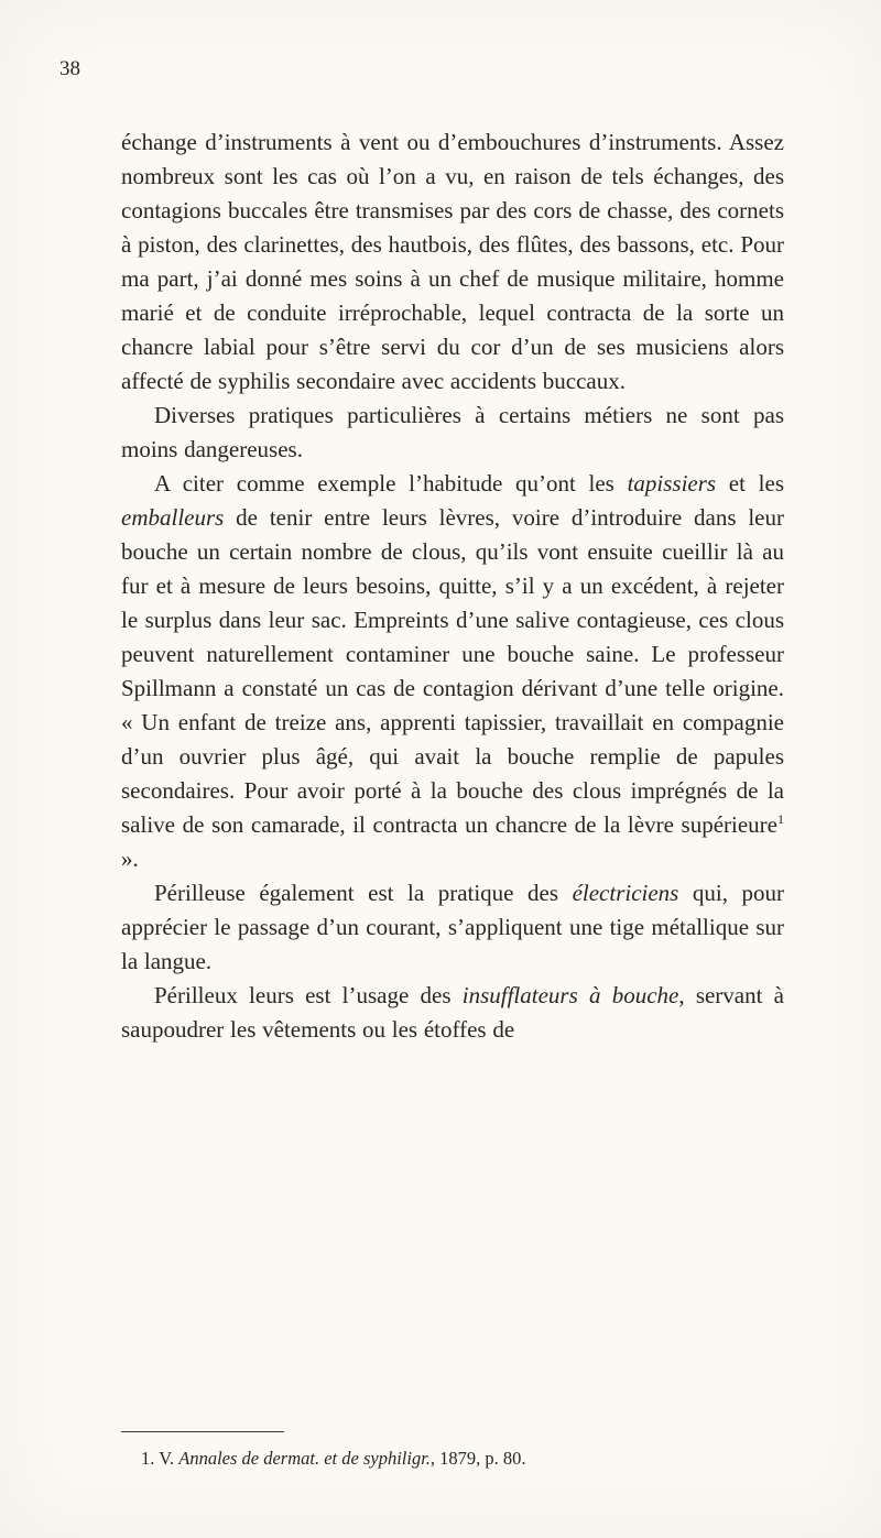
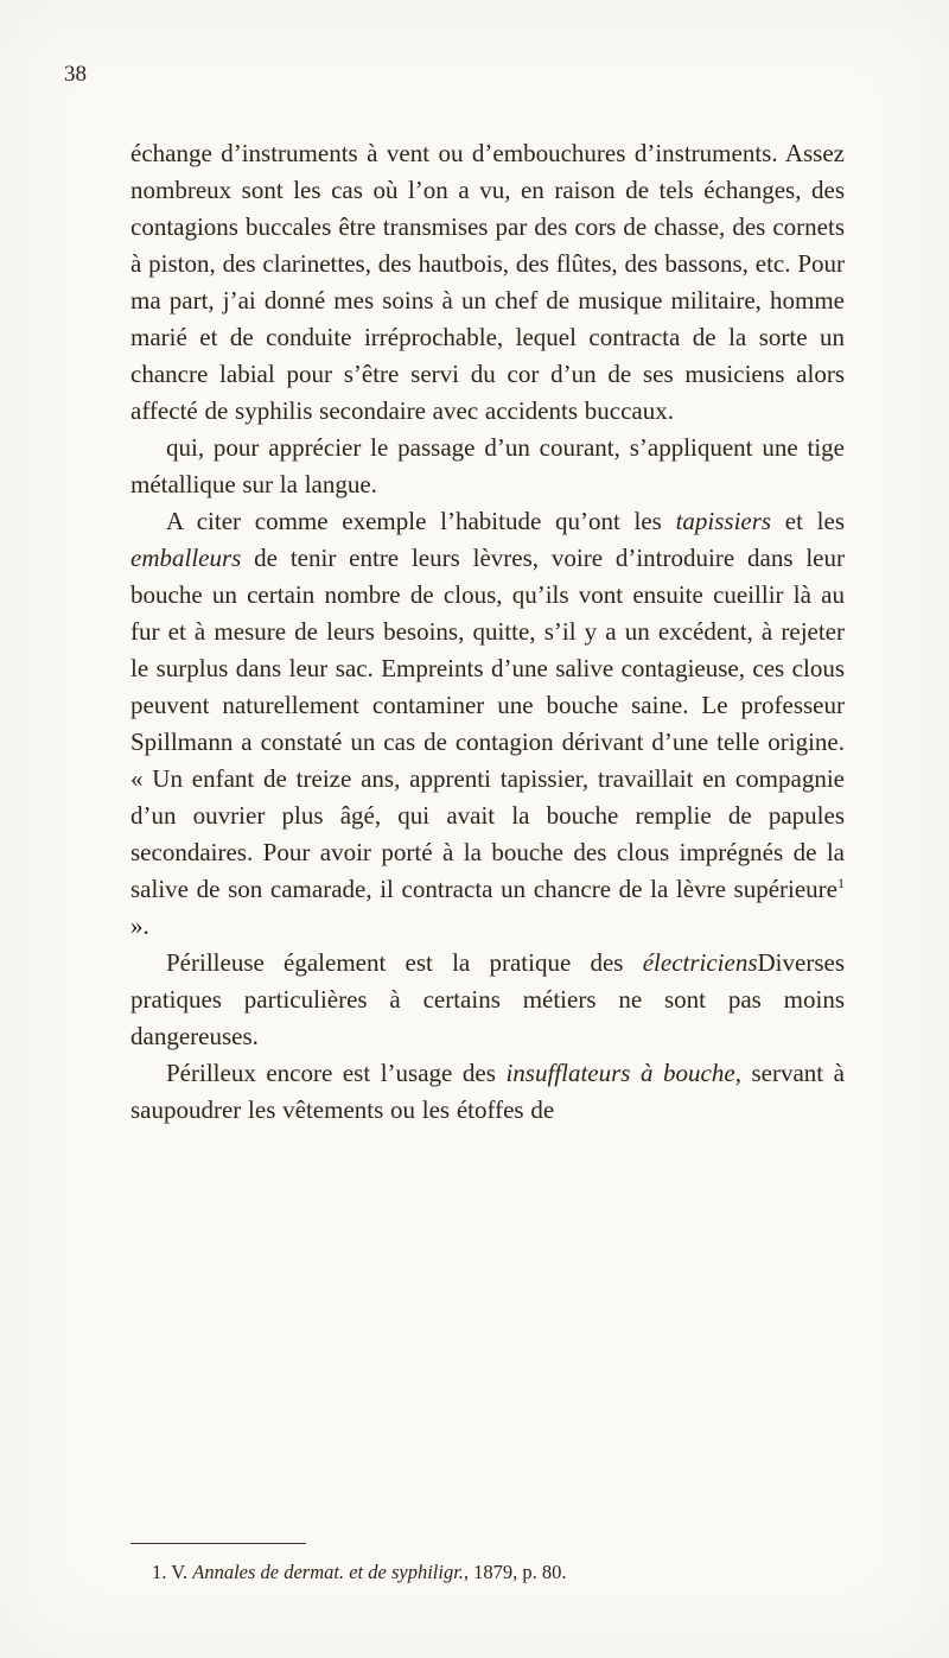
  38
  échange d’instruments à vent ou d’embouchures d’instruments. Assez nombreux sont les cas où l’on a vu, en raison de tels échanges, des contagions buccales être transmises par des cors de chasse, des cornets à piston, des clarinettes, des hautbois, des flûtes, des bassons, etc. Pour ma part, j’ai donné mes soins à un chef de musique militaire, homme marié et de conduite irréprochable, lequel contracta de la sorte un chancre labial pour s’être servi du cor d’un de ses musiciens alors affecté de syphilis secondaire avec accidents buccaux.
- Diverses pratiques particulières à certains métiers ne sont pas moins dangereuses.
+ qui, pour apprécier le passage d’un courant, s’appliquent une tige métallique sur la langue.
  A citer comme exemple l’habitude qu’ont les tapissiers et les emballeurs de tenir entre leurs lèvres, voire d’introduire dans leur bouche un certain nombre de clous, qu’ils vont ensuite cueillir là au fur et à mesure de leurs besoins, quitte, s’il y a un excédent, à rejeter le surplus dans leur sac. Empreints d’une salive contagieuse, ces clous peuvent naturellement contaminer une bouche saine. Le professeur Spillmann a constaté un cas de contagion dérivant d’une telle origine. « Un enfant de treize ans, apprenti tapissier, travaillait en compagnie d’un ouvrier plus âgé, qui avait la bouche remplie de papules secondaires. Pour avoir porté à la bouche des clous imprégnés de la salive de son camarade, il contracta un chancre de la lèvre supérieure1 ».
- Périlleuse également est la pratique des électriciens qui, pour apprécier le passage d’un courant, s’appliquent une tige métallique sur la langue.
+ Périlleuse également est la pratique des électriciensDiverses pratiques particulières à certains métiers ne sont pas moins dangereuses.
- Périlleux leurs est l’usage des insufflateurs à bouche, servant à saupoudrer les vêtements ou les étoffes de
+ Périlleux encore est l’usage des insufflateurs à bouche, servant à saupoudrer les vêtements ou les étoffes de
  1. V. Annales de dermat. et de syphiligr., 1879, p. 80.
